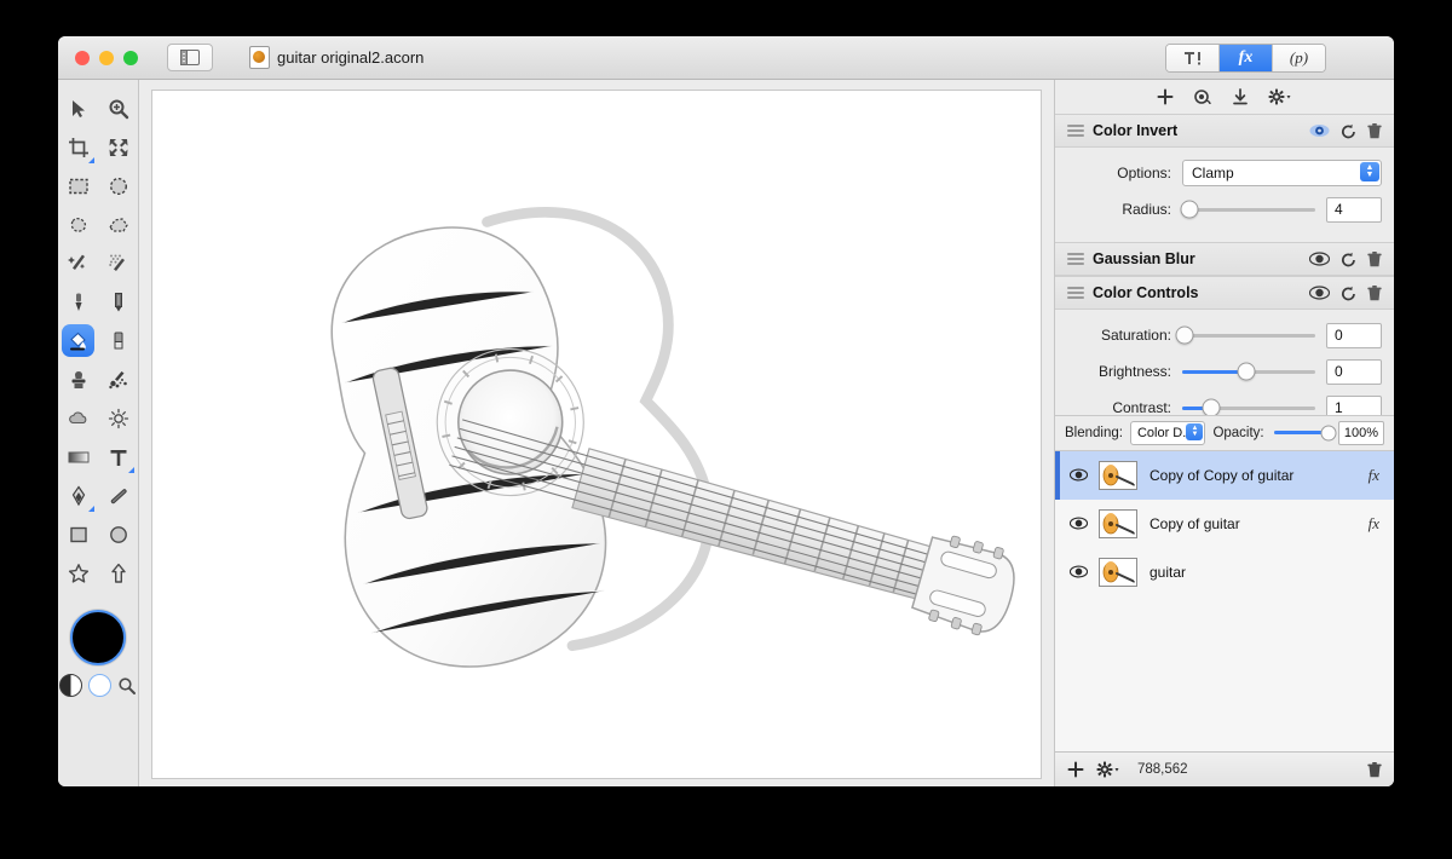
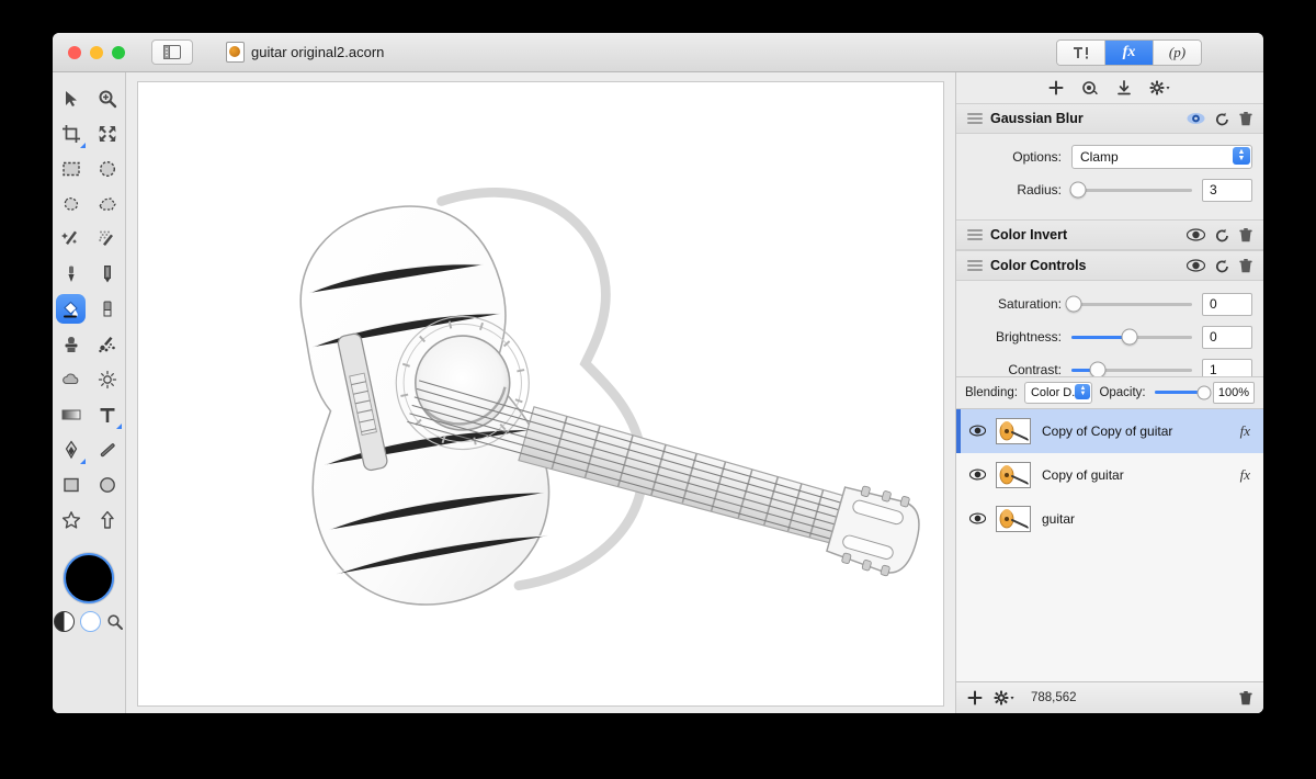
  guitar original2.acorn
  fx
  (p)
- Color Invert
+ Gaussian Blur
  Options:
  Clamp
  Radius:
- 4
+ 3
- Gaussian Blur
+ Color Invert
  Color Controls
  Saturation:
  0
  Brightness:
  0
  Contrast:
  1
  Blending:
  Color D.
  Opacity:
  100%
  Copy of Copy of guitar
  fx
  Copy of guitar
  fx
  guitar
  788,562
